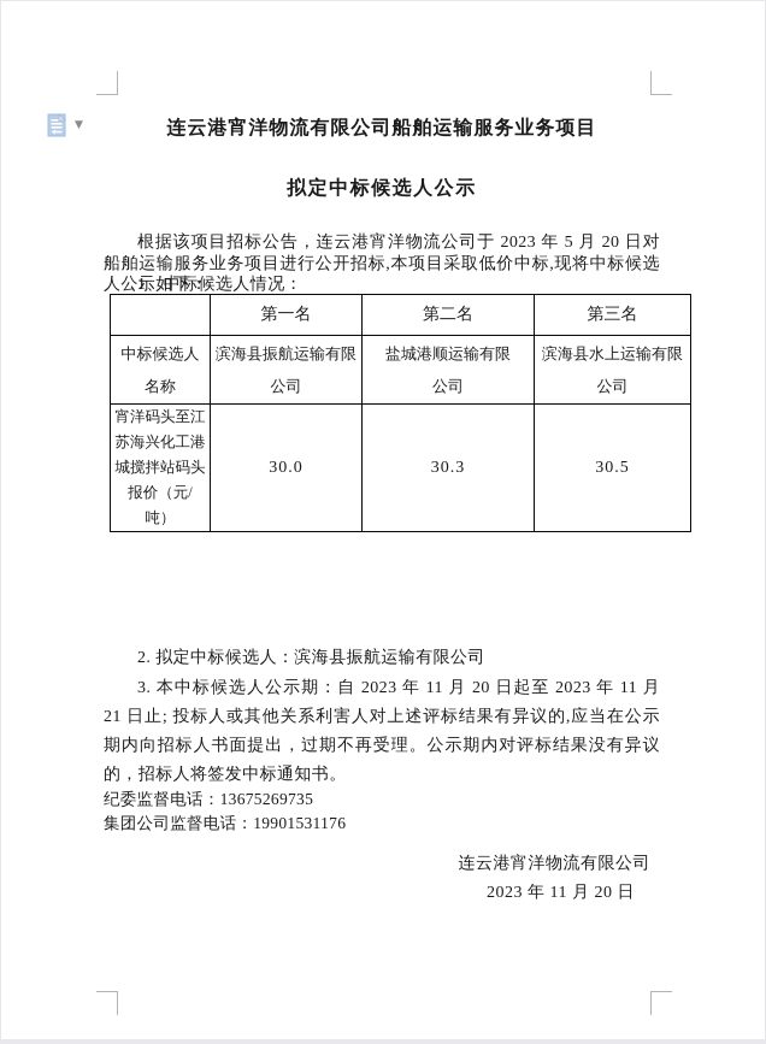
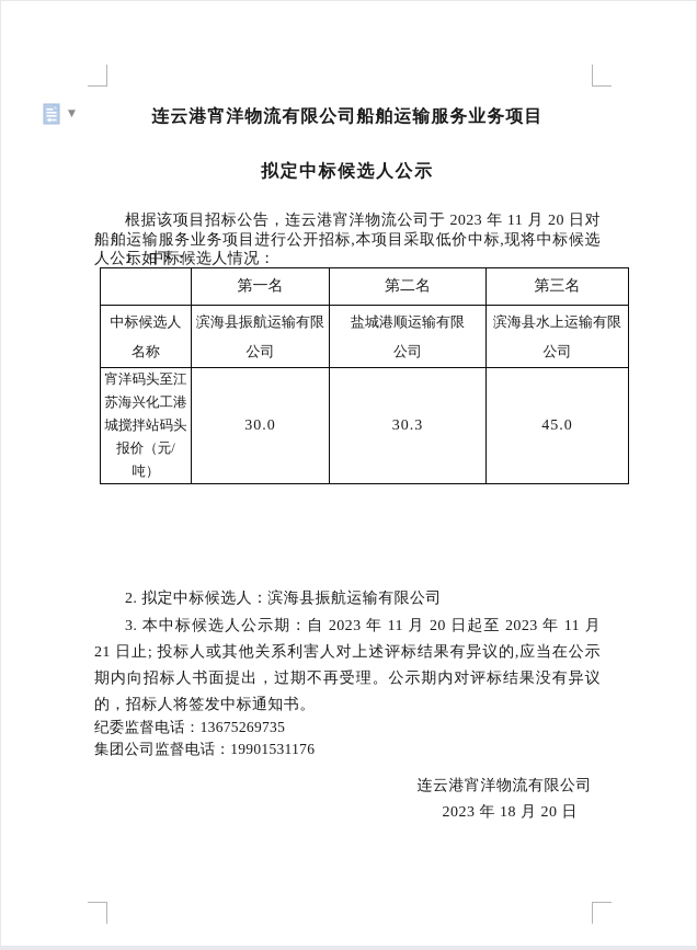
  ▼
  连云港宵洋物流有限公司船舶运输服务业务项目
  拟定中标候选人公示
- 根据该项目招标公告，连云港宵洋物流公司于 2023 年 5 月 20 日对船舶运输服务业务项目进行公开招标,本项目采取低价中标,现将中标候选人公示如下：
+ 根据该项目招标公告，连云港宵洋物流公司于 2023 年 11 月 20 日对船舶运输服务业务项目进行公开招标,本项目采取低价中标,现将中标候选人公示如下：
  1、中标候选人情况：
  	第一名	第二名	第三名
  中标候选人 名称	滨海县振航运输有限 公司	盐城港顺运输有限 公司	滨海县水上运输有限 公司
- 宵洋码头至江 苏海兴化工港 城搅拌站码头 报价（元/吨）	30.0	30.3	30.5
+ 宵洋码头至江 苏海兴化工港 城搅拌站码头 报价（元/吨）	30.0	30.3	45.0
  2. 拟定中标候选人：滨海县振航运输有限公司
  3. 本中标候选人公示期：自 2023 年 11 月 20 日起至 2023 年 11 月 21 日止; 投标人或其他关系利害人对上述评标结果有异议的,应当在公示期内向招标人书面提出，过期不再受理。公示期内对评标结果没有异议的，招标人将签发中标通知书。
  纪委监督电话：13675269735
  集团公司监督电话：19901531176
  连云港宵洋物流有限公司
- 2023 年 11 月 20 日
+ 2023 年 18 月 20 日
